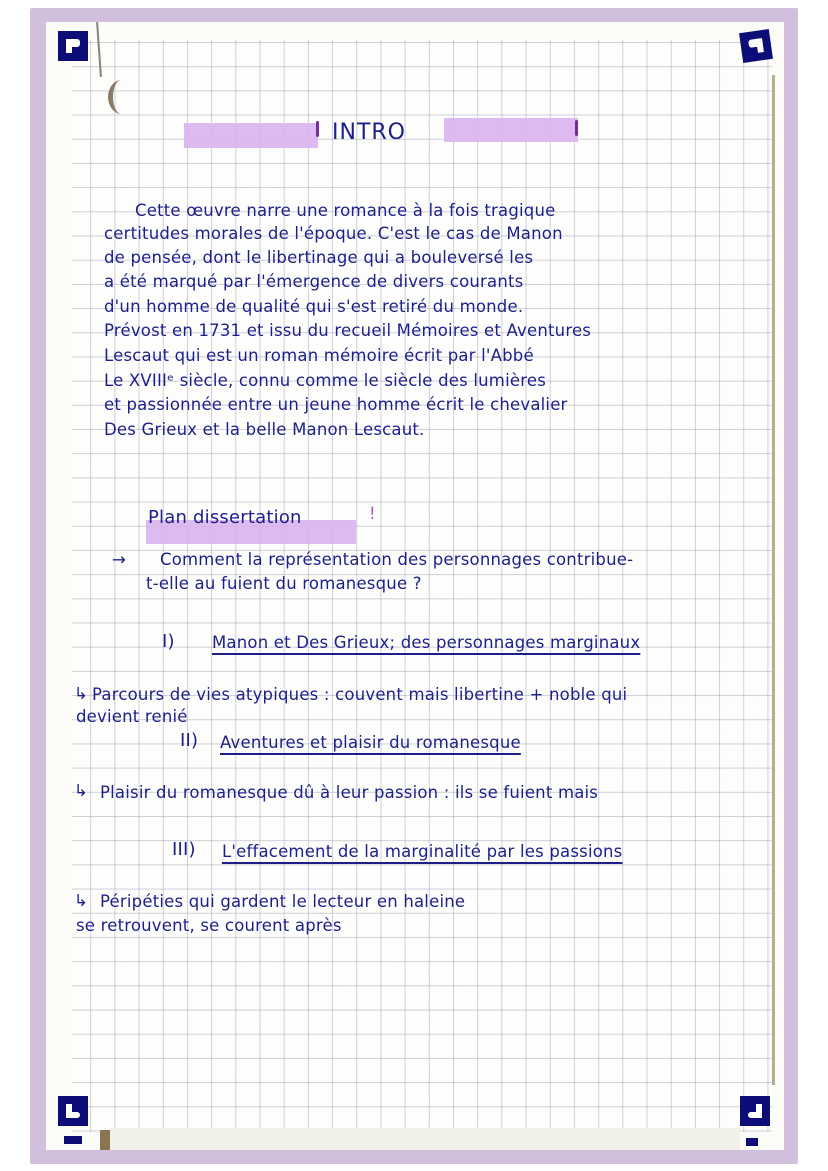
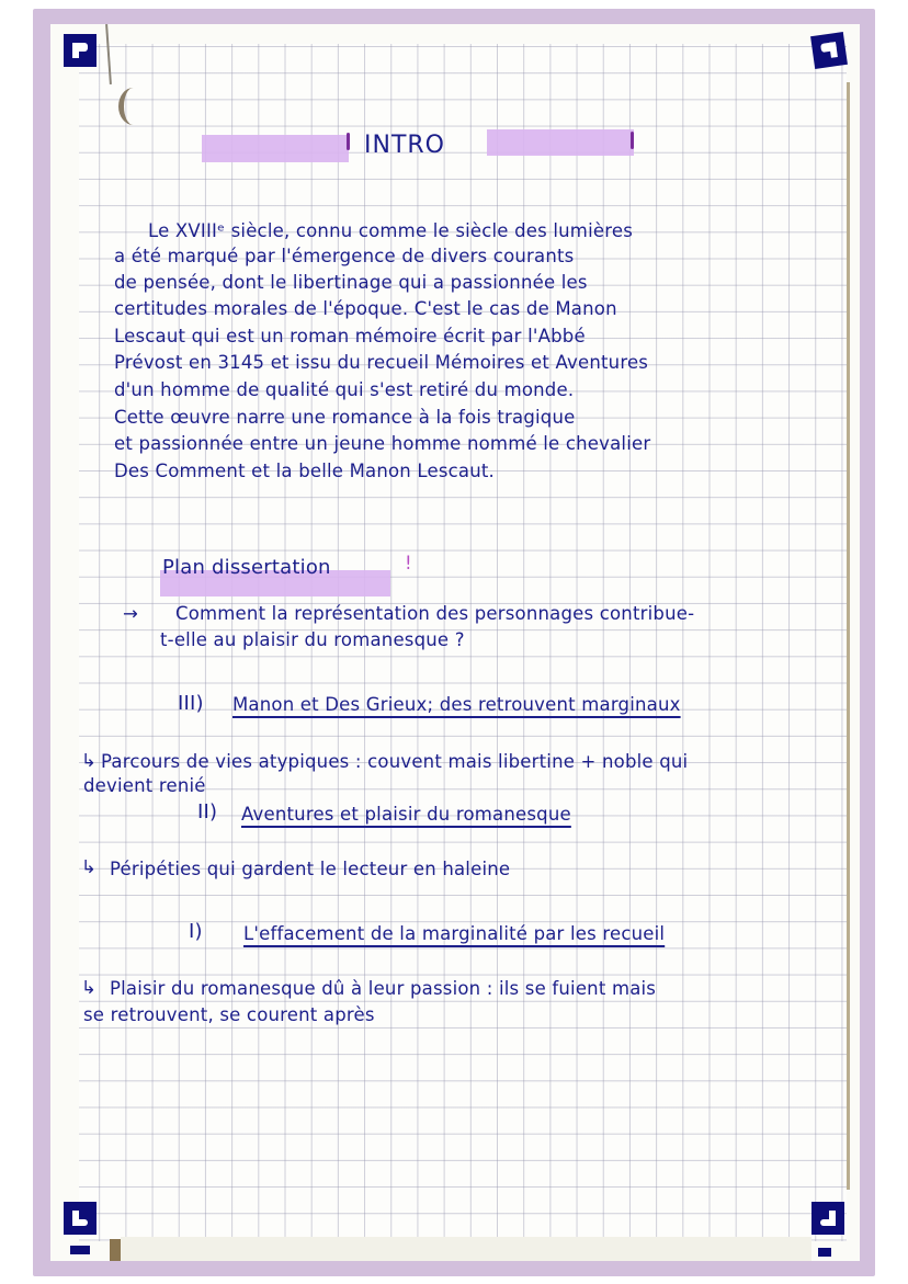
  INTRO
- Cette œuvre narre une romance à la fois tragique
+ Le XVIIIᵉ siècle, connu comme le siècle des lumières
- certitudes morales de l'époque. C'est le cas de Manon
+ a été marqué par l'émergence de divers courants
- de pensée, dont le libertinage qui a bouleversé les
+ de pensée, dont le libertinage qui a passionnée les
- a été marqué par l'émergence de divers courants
+ certitudes morales de l'époque. C'est le cas de Manon
- d'un homme de qualité qui s'est retiré du monde.
+ Lescaut qui est un roman mémoire écrit par l'Abbé
- Prévost en 1731 et issu du recueil Mémoires et Aventures
+ Prévost en 3145 et issu du recueil Mémoires et Aventures
- Lescaut qui est un roman mémoire écrit par l'Abbé
+ d'un homme de qualité qui s'est retiré du monde.
- Le XVIIIᵉ siècle, connu comme le siècle des lumières
+ Cette œuvre narre une romance à la fois tragique
- et passionnée entre un jeune homme écrit le chevalier
+ et passionnée entre un jeune homme nommé le chevalier
- Des Grieux et la belle Manon Lescaut.
+ Des Comment et la belle Manon Lescaut.
  Plan dissertation
  !
  →
  Comment la représentation des personnages contribue-
- t-elle au fuient du romanesque ?
+ t-elle au plaisir du romanesque ?
- I)
+ III)
- Manon et Des Grieux; des personnages marginaux
+ Manon et Des Grieux; des retrouvent marginaux
  ↳
  Parcours de vies atypiques : couvent mais libertine + noble qui
  devient renié
  II)
  Aventures et plaisir du romanesque
  ↳
- Plaisir du romanesque dû à leur passion : ils se fuient mais
+ Péripéties qui gardent le lecteur en haleine
- III)
+ I)
- L'effacement de la marginalité par les passions
+ L'effacement de la marginalité par les recueil
  ↳
- Péripéties qui gardent le lecteur en haleine
+ Plaisir du romanesque dû à leur passion : ils se fuient mais
  se retrouvent, se courent après
